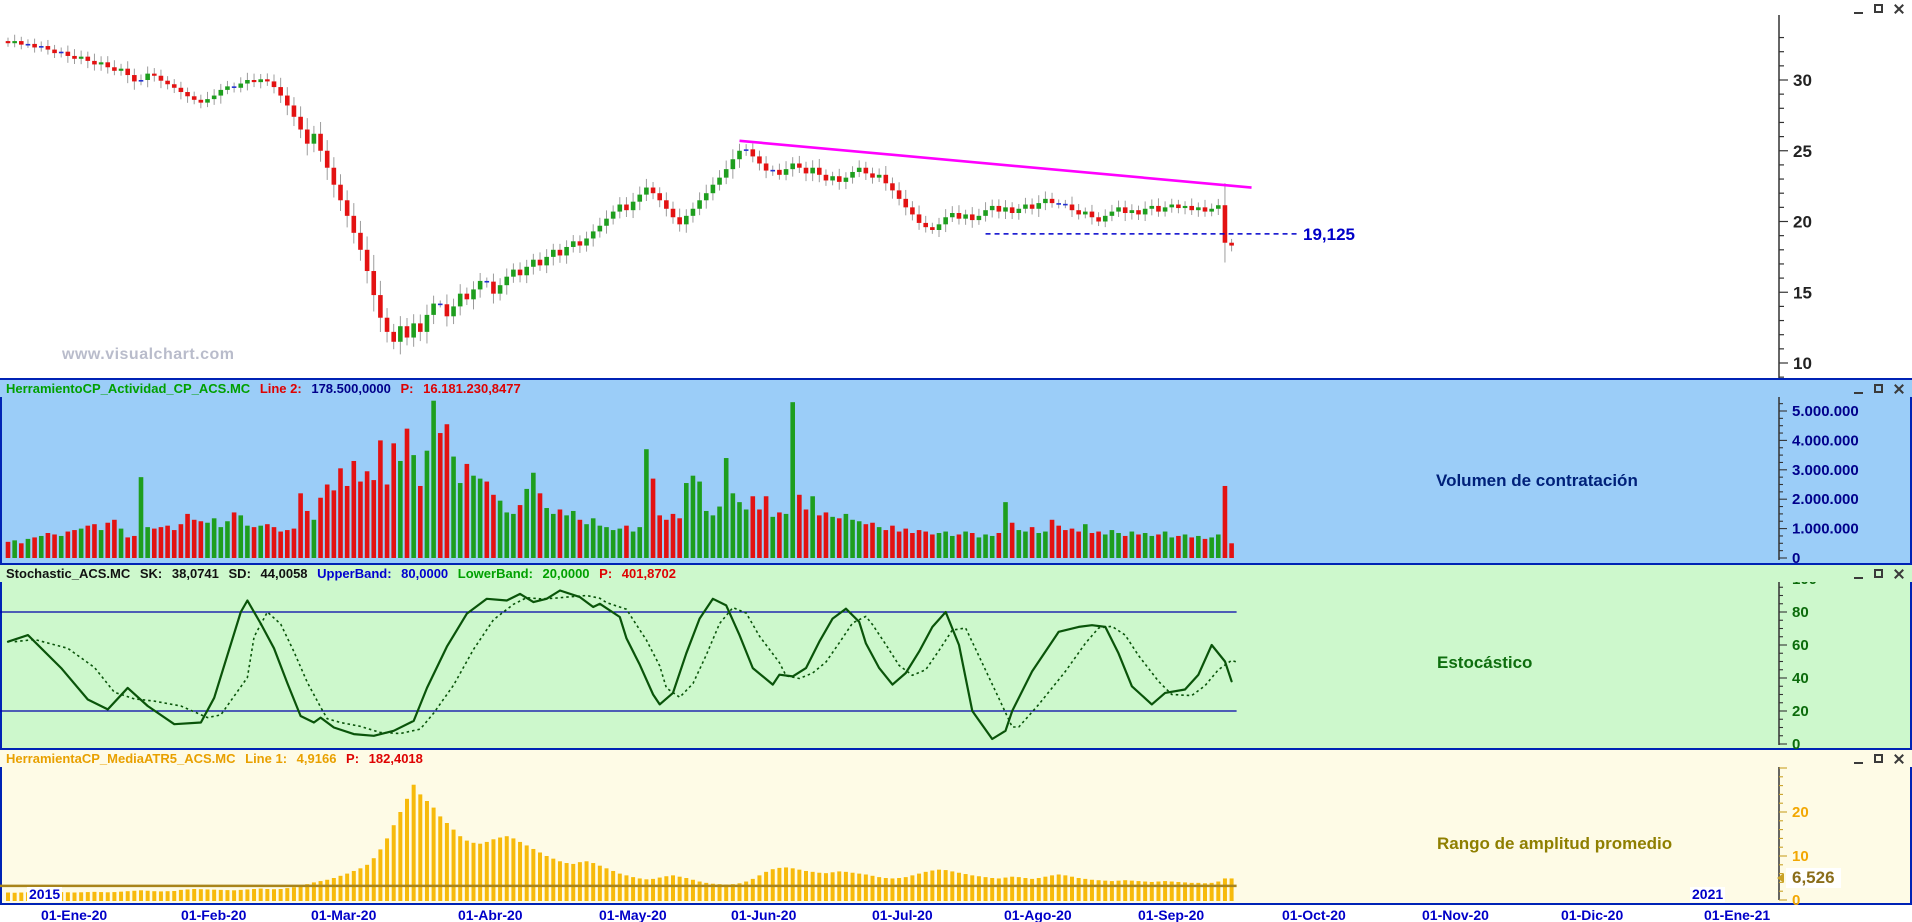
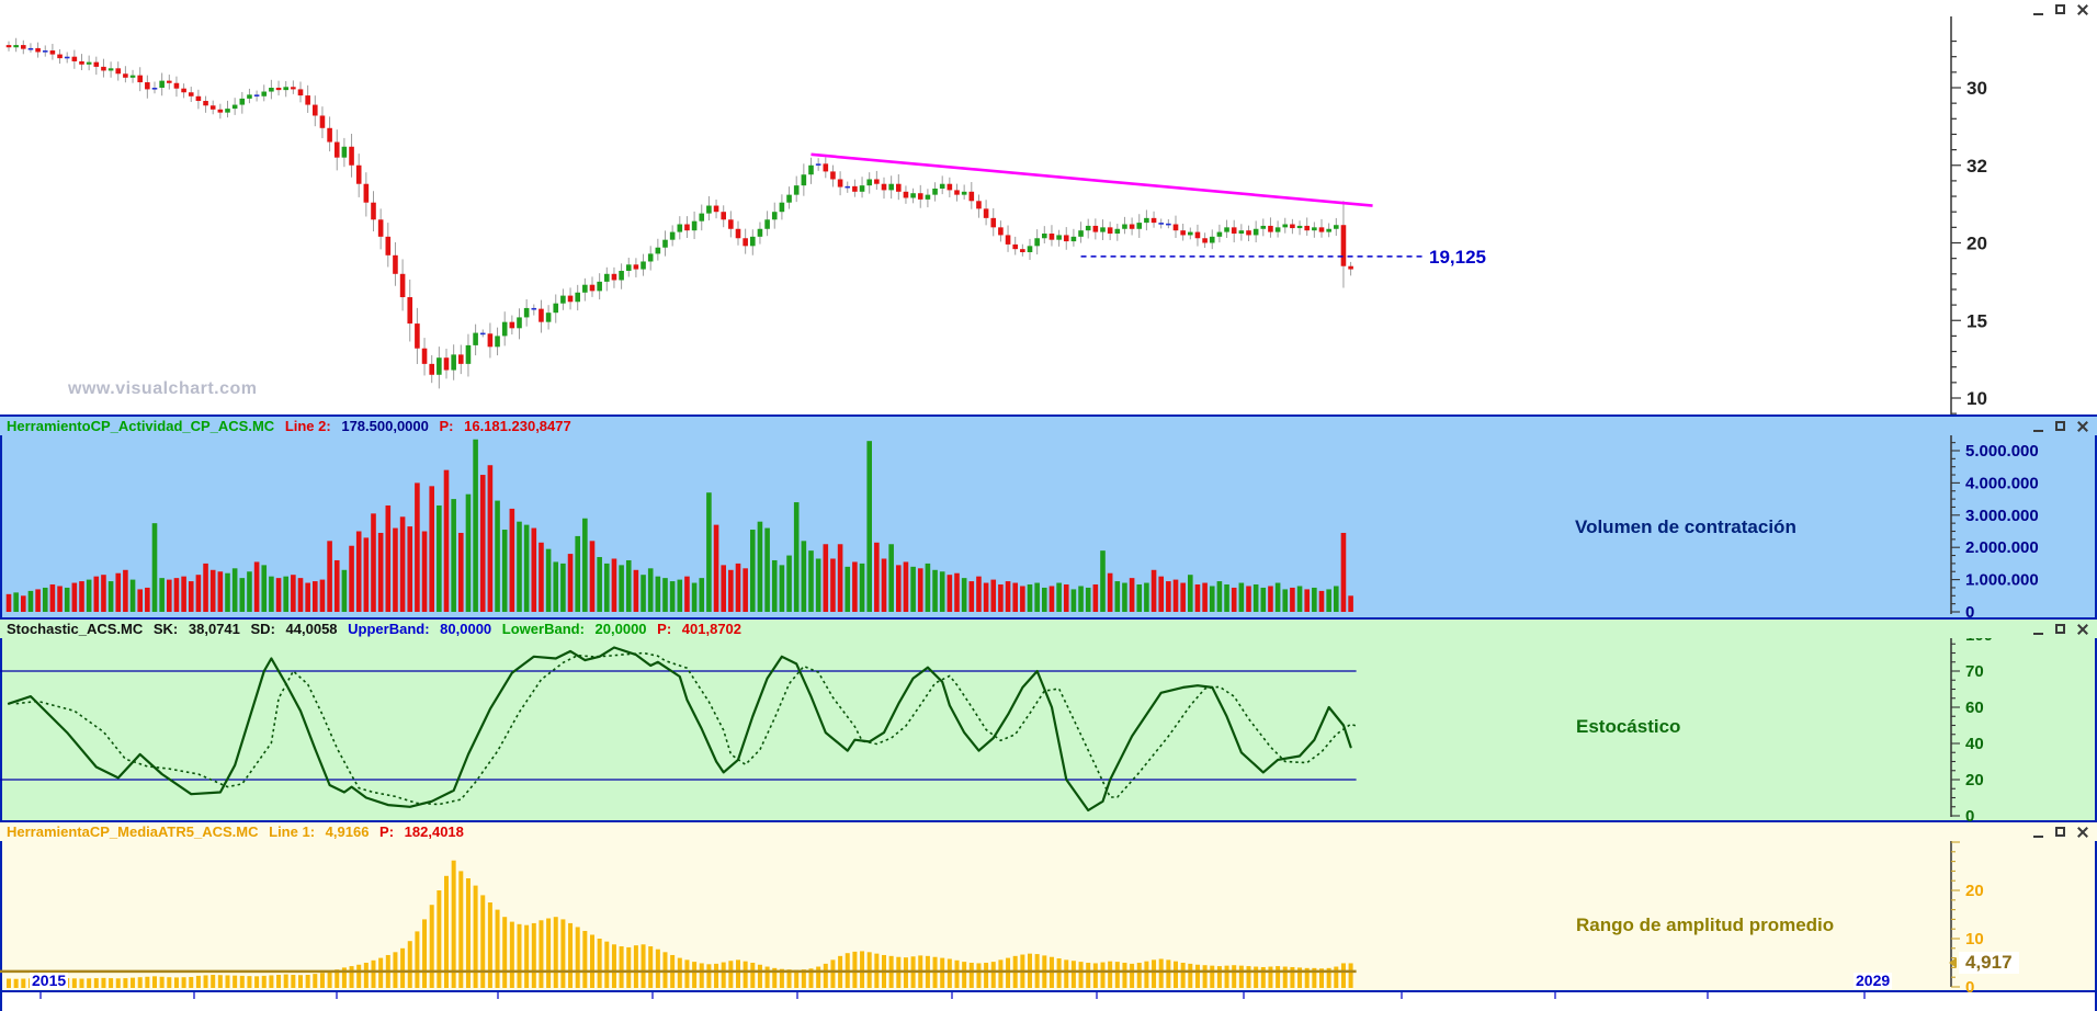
  30
- 25
+ 32
  20
  15
  10
  5.000.000
  4.000.000
  3.000.000
  2.000.000
  1.000.000
  0
- 80
+ 70
  60
  40
  20
  0
  20
  10
  0
  HerramientoCP_Actividad_CP_ACS.MC Line 2: 178.500,0000 P: 16.181.230,8477
  Stochastic_ACS.MC SK: 38,0741 SD: 44,0058 UpperBand: 80,0000 LowerBand: 20,0000 P: 401,8702
  HerramientaCP_MediaATR5_ACS.MC Line 1: 4,9166 P: 182,4018
  www.visualchart.com
  19,125
  Volumen de contratación
  Estocástico
  Rango de amplitud promedio
- 6,526
+ 4,917
  2015
- 2021
+ 2029
- 01-Ene-20
- 01-Feb-20
- 01-Mar-20
- 01-Abr-20
- 01-May-20
- 01-Jun-20
- 01-Jul-20
- 01-Ago-20
- 01-Sep-20
- 01-Oct-20
- 01-Nov-20
- 01-Dic-20
- 01-Ene-21
